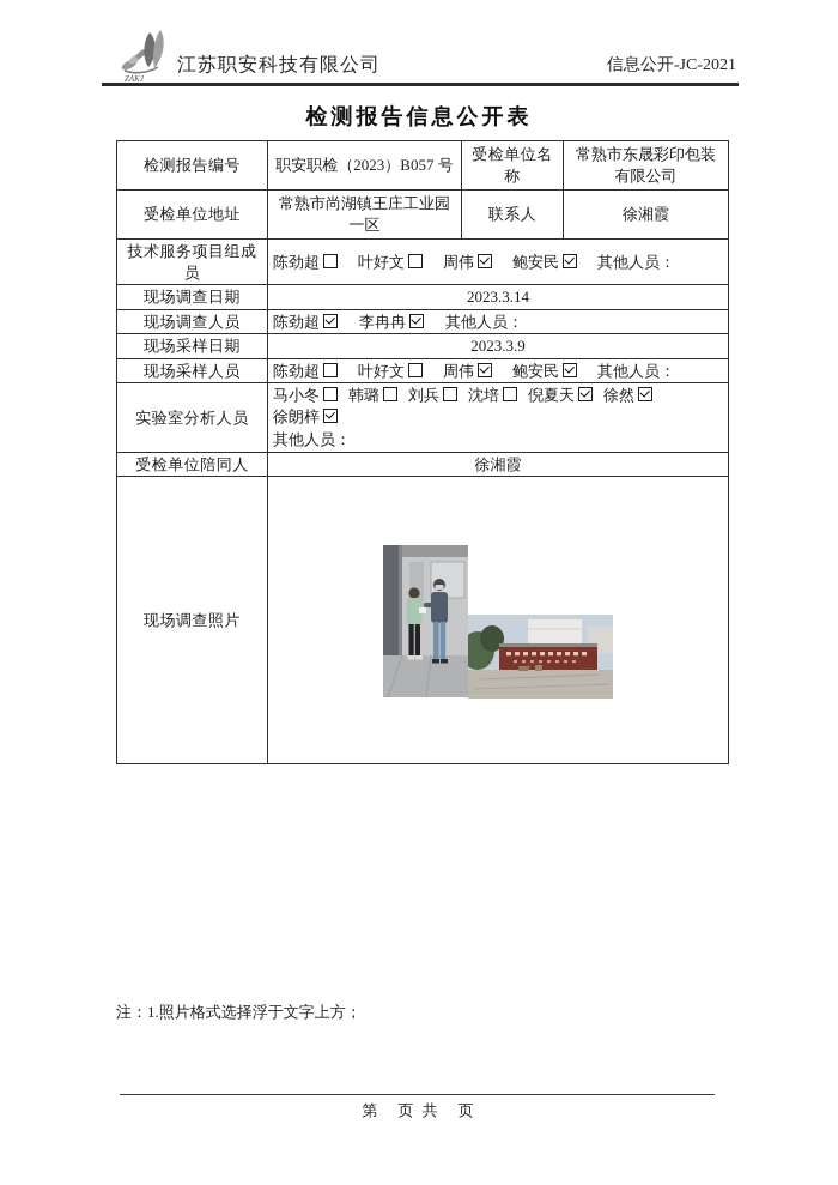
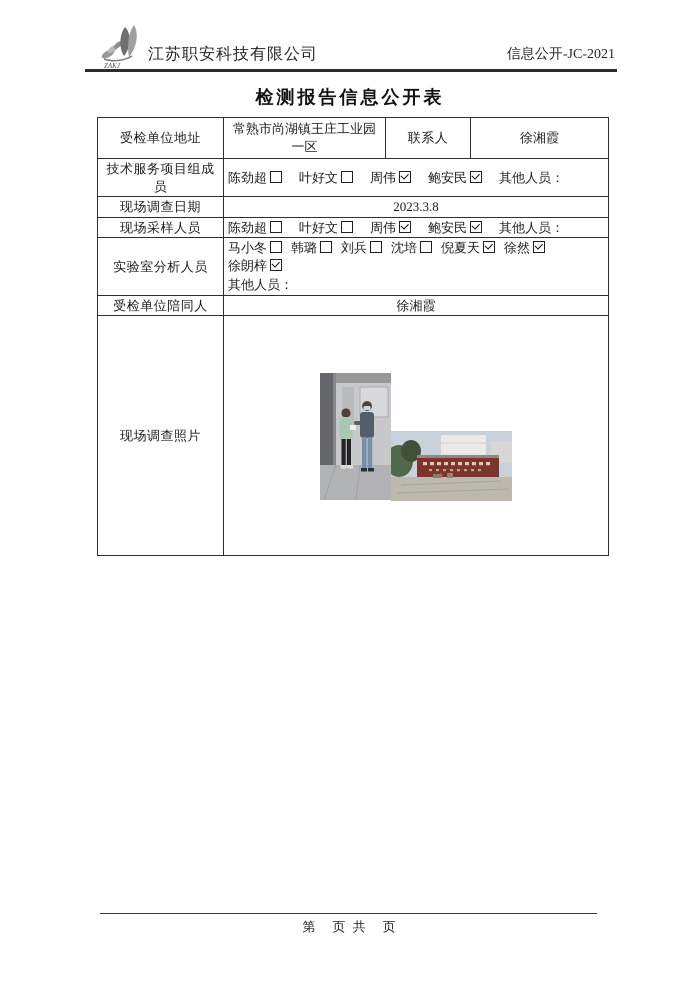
  ZAKJ
  江苏职安科技有限公司
  信息公开-JC-2021
  检测报告信息公开表
- 检测报告编号	职安职检（2023）B057 号	受检单位名称	常熟市东晟彩印包装有限公司
  受检单位地址	常熟市尚湖镇王庄工业园一区	联系人	徐湘霞
  技术服务项目组成员	陈劲超 叶好文 周伟 鲍安民 其他人员：
- 现场调查日期	2023.3.14
+ 现场调查日期	2023.3.8
- 现场调查人员	陈劲超 李冉冉 其他人员：
- 现场采样日期	2023.3.9
  现场采样人员	陈劲超 叶好文 周伟 鲍安民 其他人员：
  实验室分析人员	马小冬 韩璐 刘兵 沈培 倪夏天 徐然徐朗梓其他人员：
  受检单位陪同人	徐湘霞
  现场调查照片
- 注：1.照片格式选择浮于文字上方；
  第 页 共 页
